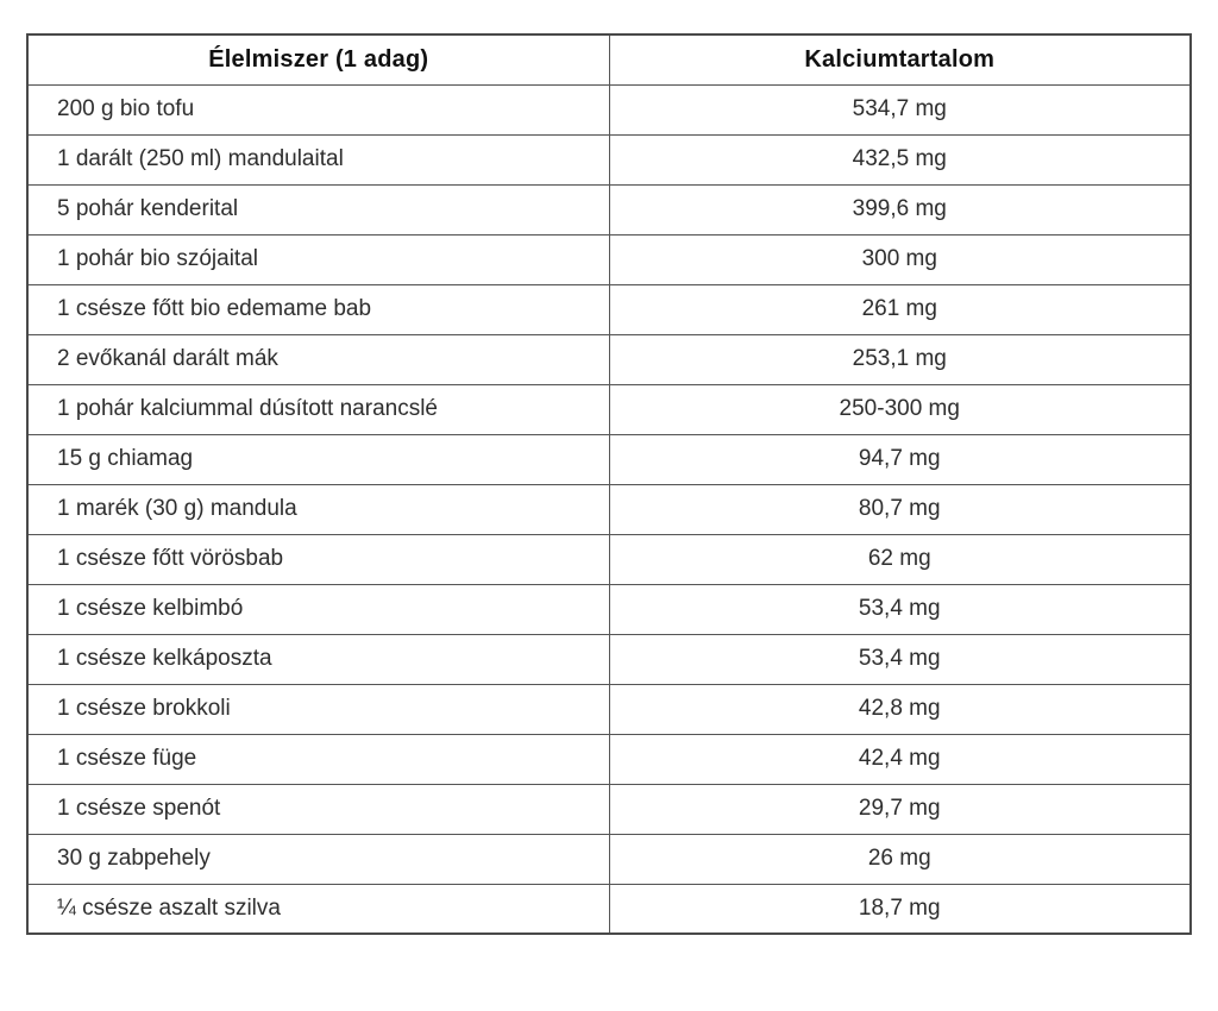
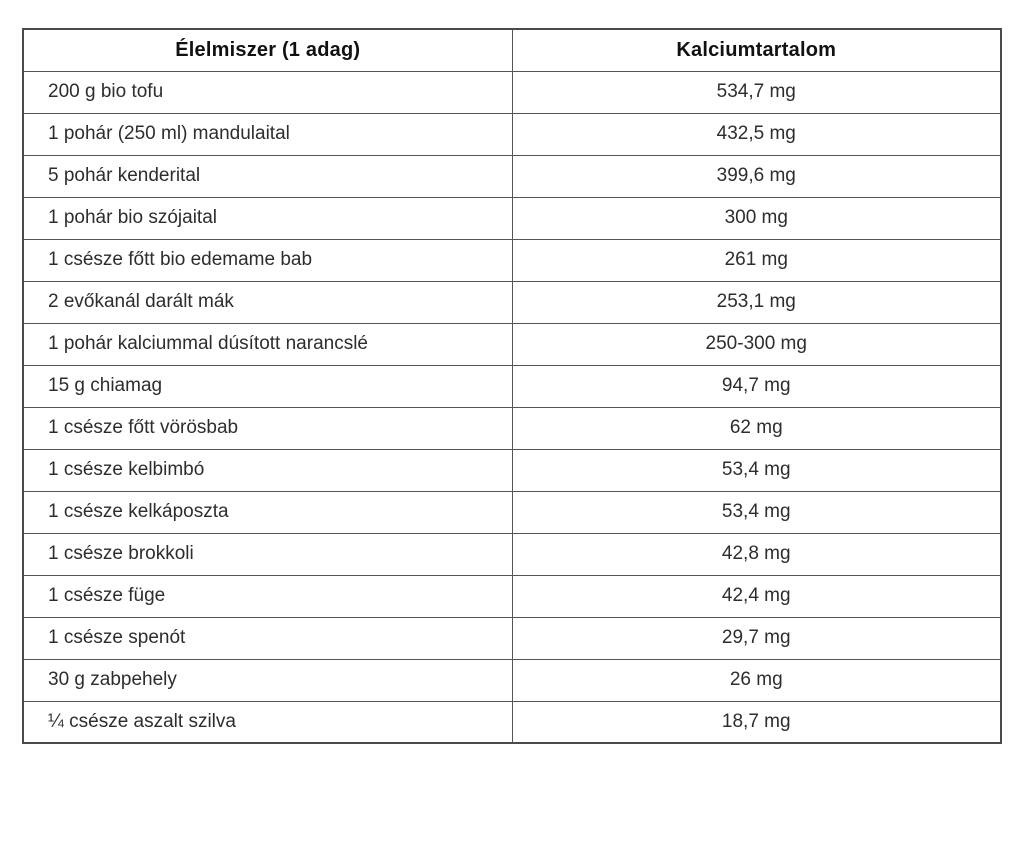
  Élelmiszer (1 adag)	Kalciumtartalom
  200 g bio tofu	534,7 mg
- 1 darált (250 ml) mandulaital	432,5 mg
+ 1 pohár (250 ml) mandulaital	432,5 mg
  5 pohár kenderital	399,6 mg
  1 pohár bio szójaital	300 mg
  1 csésze főtt bio edemame bab	261 mg
  2 evőkanál darált mák	253,1 mg
  1 pohár kalciummal dúsított narancslé	250-300 mg
  15 g chiamag	94,7 mg
- 1 marék (30 g) mandula	80,7 mg
  1 csésze főtt vörösbab	62 mg
  1 csésze kelbimbó	53,4 mg
  1 csésze kelkáposzta	53,4 mg
  1 csésze brokkoli	42,8 mg
  1 csésze füge	42,4 mg
  1 csésze spenót	29,7 mg
  30 g zabpehely	26 mg
  ¼ csésze aszalt szilva	18,7 mg
